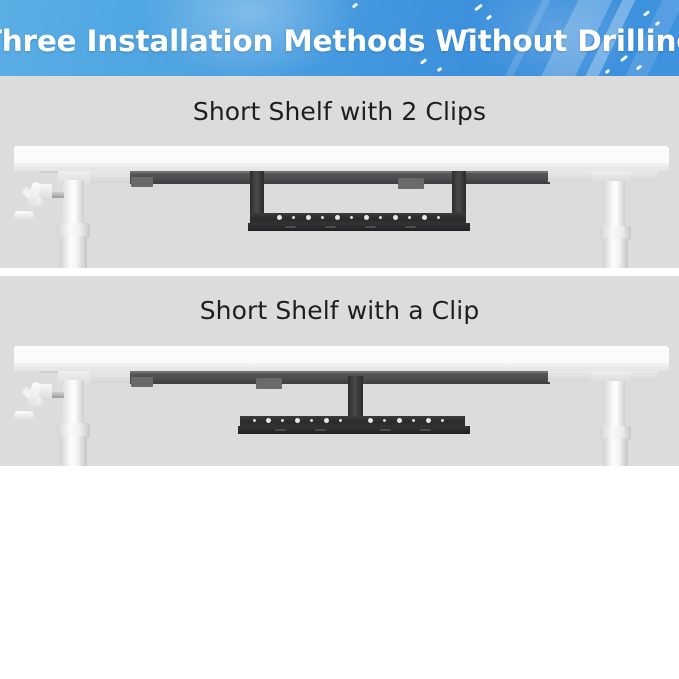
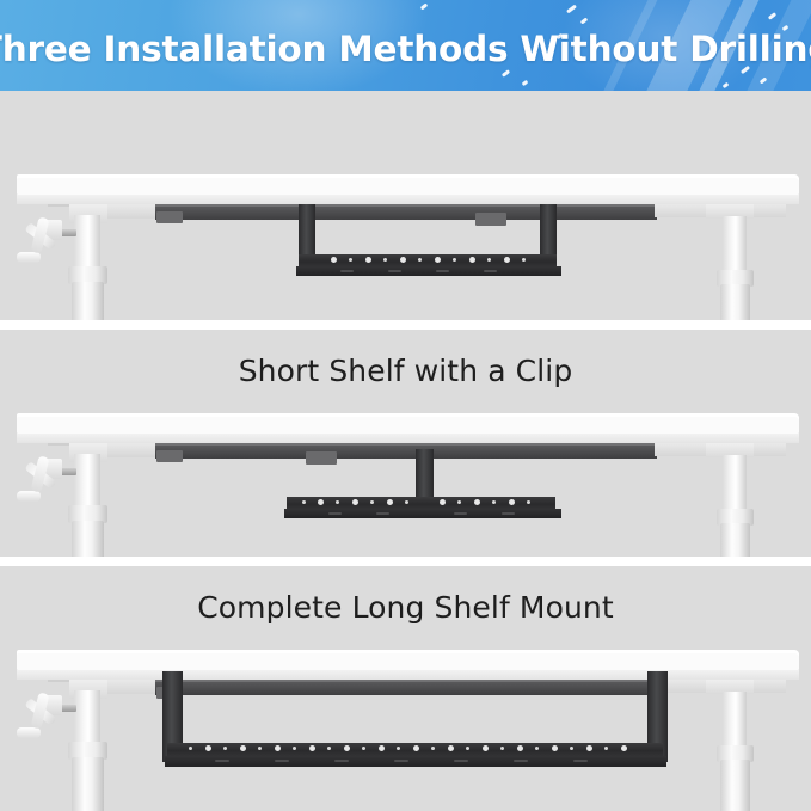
  hree Installation Methods Without Drillin
- Short Shelf with 2 Clips
  Short Shelf with a Clip
+ Complete Long Shelf Mount
